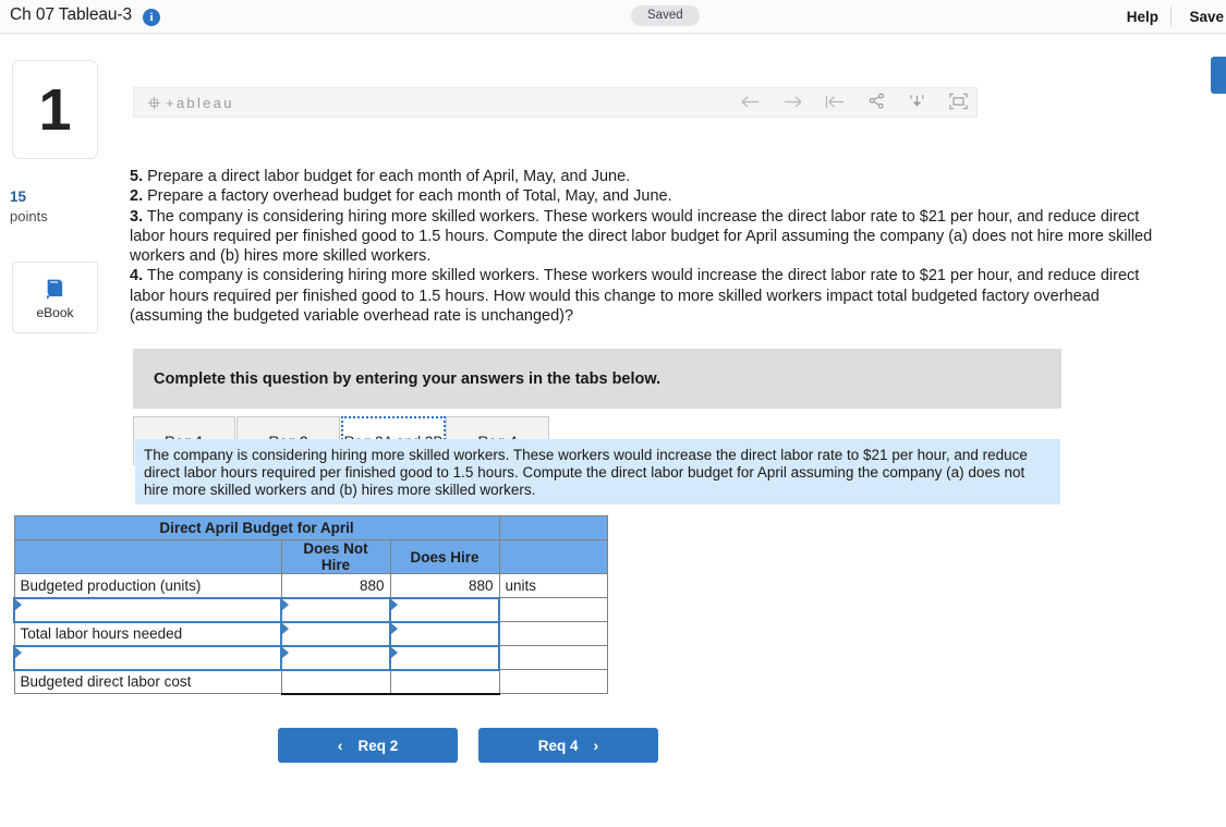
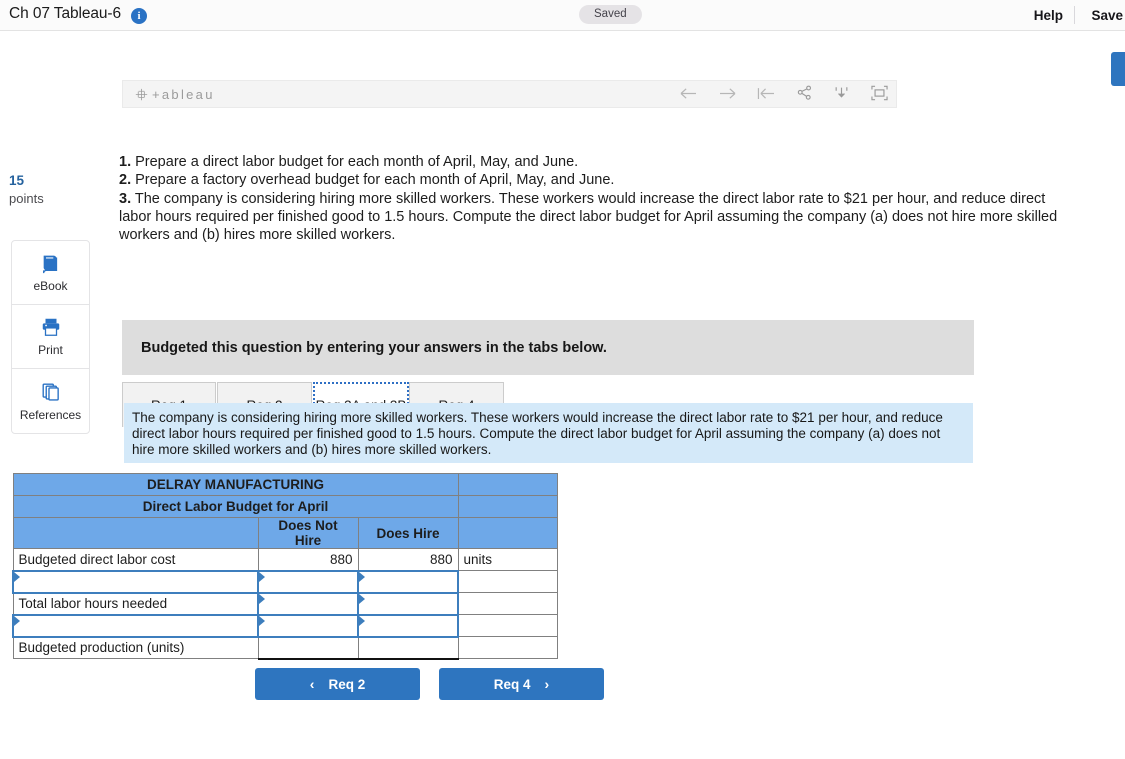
- Ch 07 Tableau-3
+ Ch 07 Tableau-6
  i
  Saved
  Help
  Save
- 1
  15
  points
  eBook
+ Print
+ References
  +ableau
- 5. Prepare a direct labor budget for each month of April, May, and June.
+ 1. Prepare a direct labor budget for each month of April, May, and June.
- 2. Prepare a factory overhead budget for each month of Total, May, and June.
+ 2. Prepare a factory overhead budget for each month of April, May, and June.
  3. The company is considering hiring more skilled workers. These workers would increase the direct labor rate to $21 per hour, and reduce direct labor hours required per finished good to 1.5 hours. Compute the direct labor budget for April assuming the company (a) does not hire more skilled workers and (b) hires more skilled workers.
- 4. The company is considering hiring more skilled workers. These workers would increase the direct labor rate to $21 per hour, and reduce direct labor hours required per finished good to 1.5 hours. How would this change to more skilled workers impact total budgeted factory overhead (assuming the budgeted variable overhead rate is unchanged)?
- Complete this question by entering your answers in the tabs below.
+ Budgeted this question by entering your answers in the tabs below.
  The company is considering hiring more skilled workers. These workers would increase the direct labor rate to $21 per hour, and reduce direct labor hours required per finished good to 1.5 hours. Compute the direct labor budget for April assuming the company (a) does not hire more skilled workers and (b) hires more skilled workers.
+ DELRAY MANUFACTURING
- Direct April Budget for April
+ Direct Labor Budget for April
  	Does Not Hire	Does Hire
- Budgeted production (units)	880	880	units
+ Budgeted direct labor cost	880	880	units
  Total labor hours needed
- Budgeted direct labor cost
+ Budgeted production (units)
  ‹
  Req 2
  Req 4
  ›
